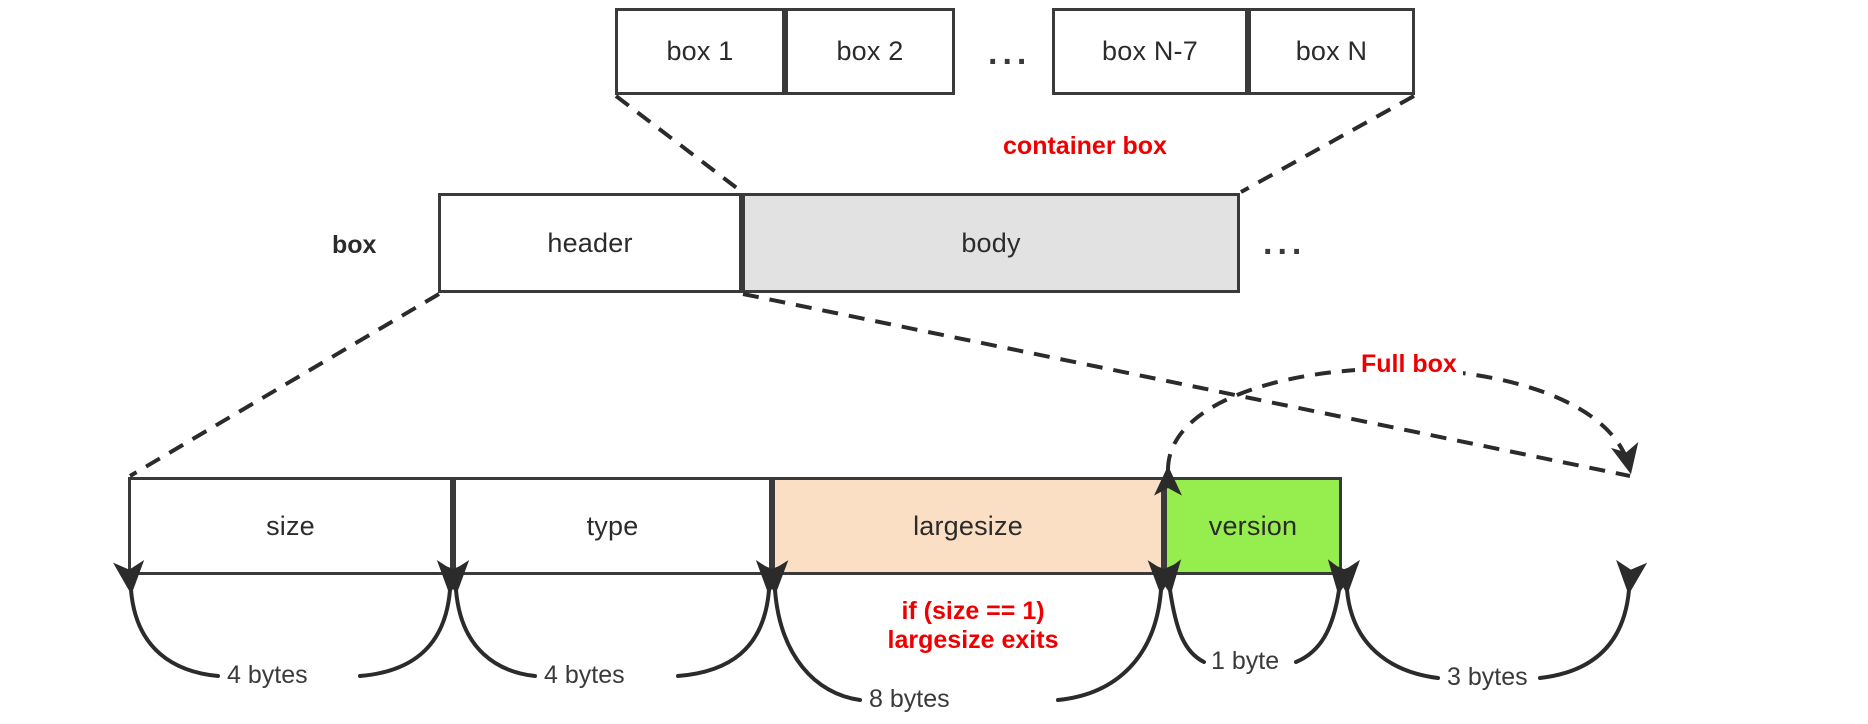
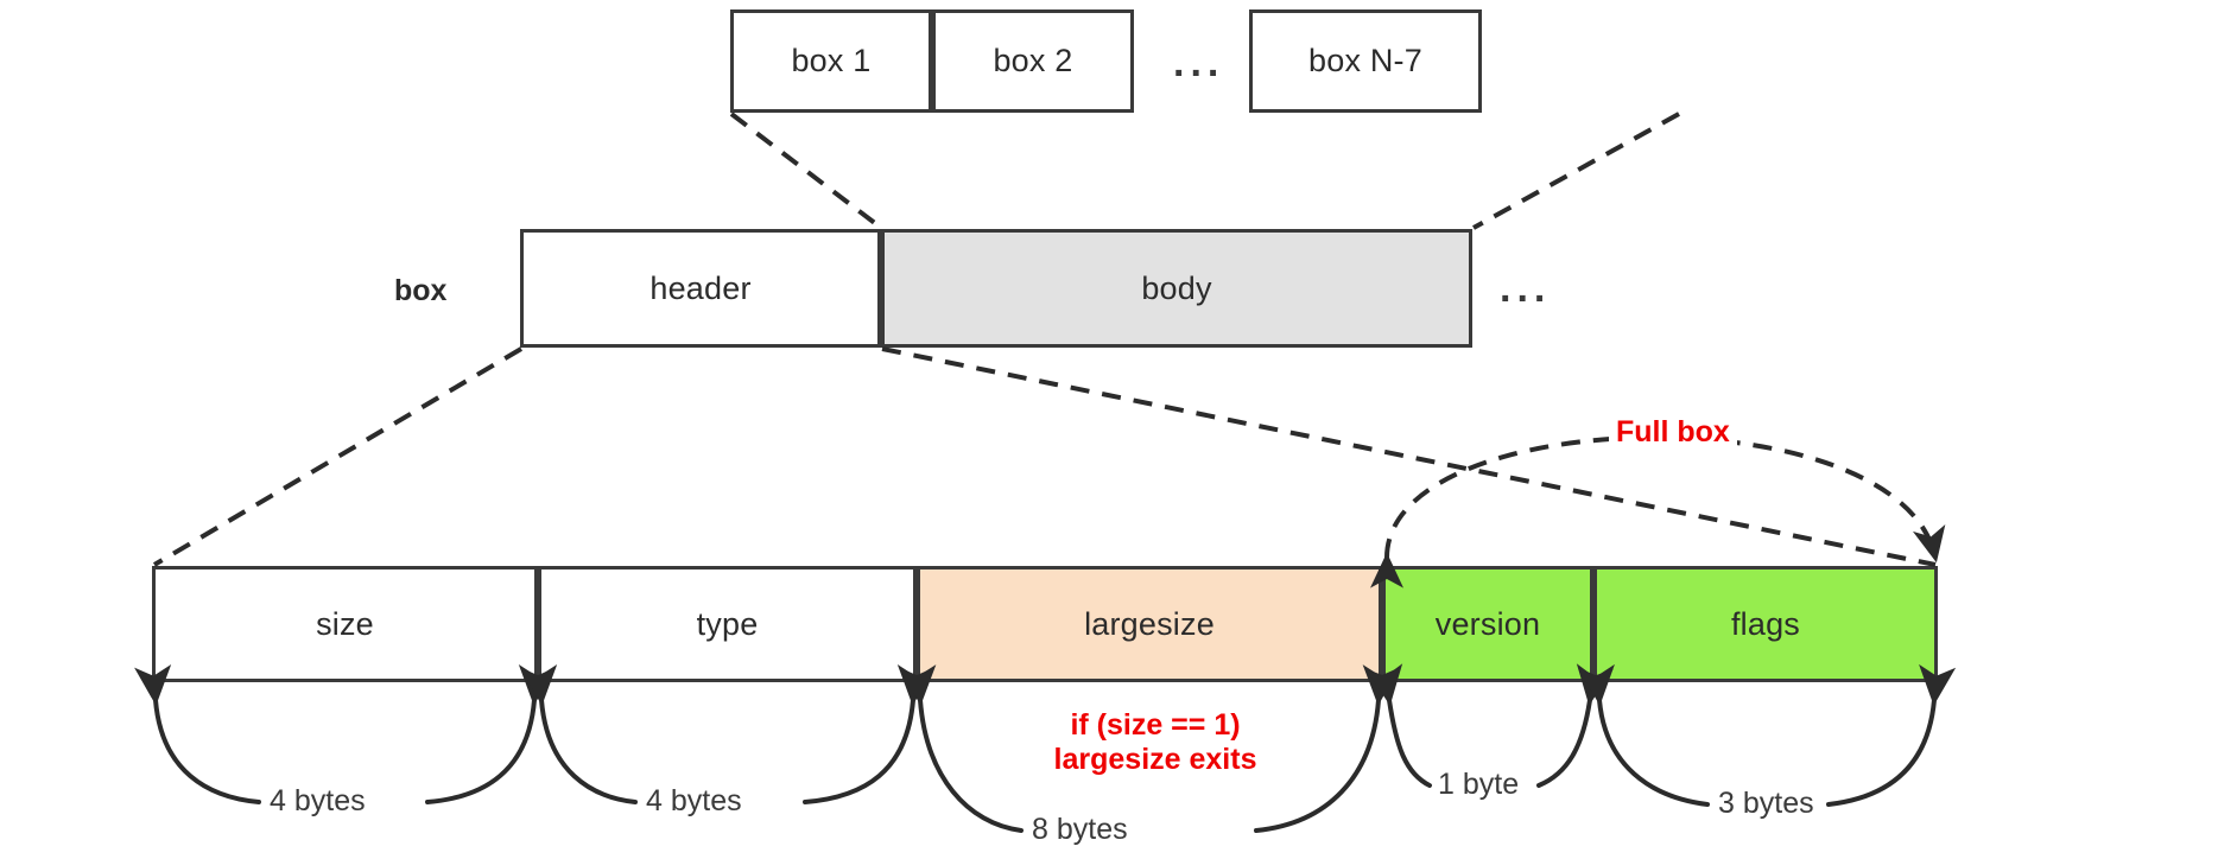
  box 1
  box 2
  ...
  box N-7
- box N
- container box
  box
  header
  body
  ...
  size
  type
  largesize
  version
+ flags
  4 bytes
  4 bytes
  8 bytes
  1 byte
  3 bytes
  Full box
  if (size == 1)
  largesize exits
